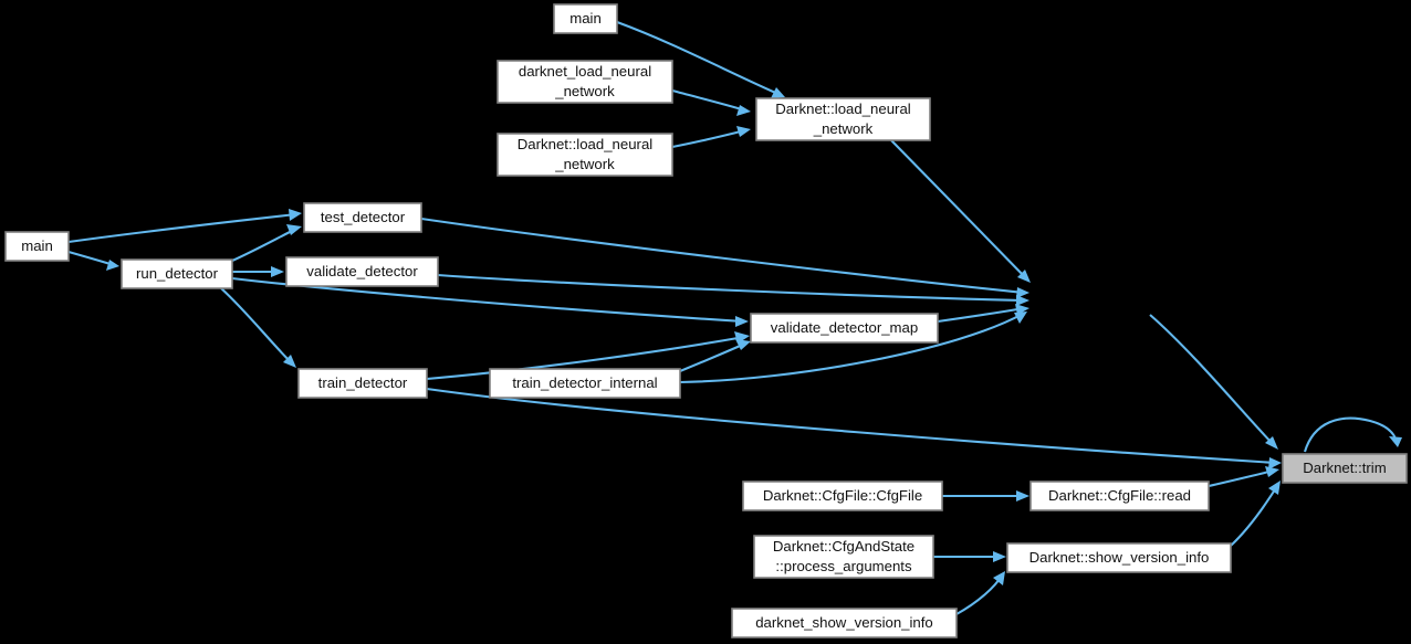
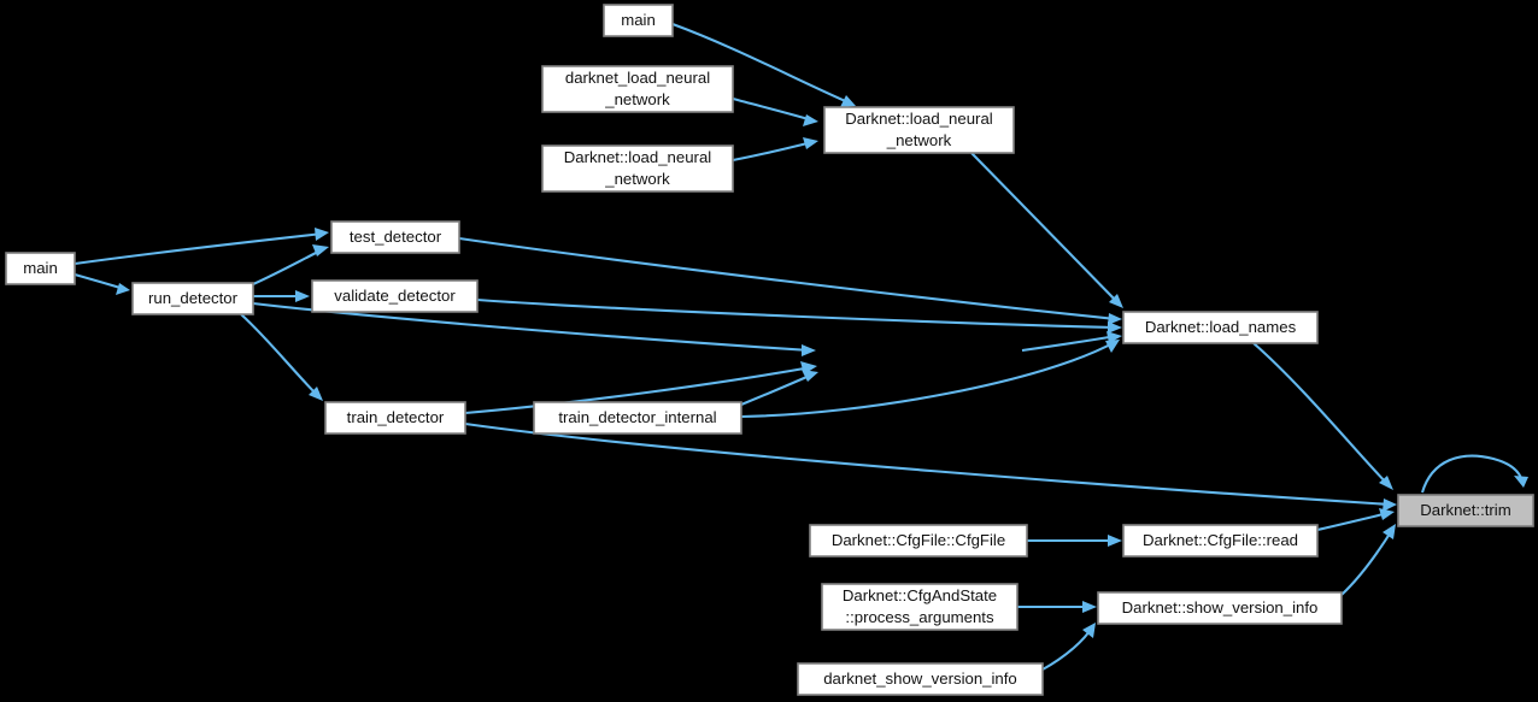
  main
  darknet_load_neural
  _network
  Darknet::load_neural
  _network
  Darknet::load_neural
  _network
  main
  run_detector
  test_detector
  validate_detector
- validate_detector_map
  train_detector
  train_detector_internal
+ Darknet::load_names
  Darknet::trim
  Darknet::CfgFile::CfgFile
  Darknet::CfgFile::read
  Darknet::CfgAndState
  ::process_arguments
  Darknet::show_version_info
  darknet_show_version_info
